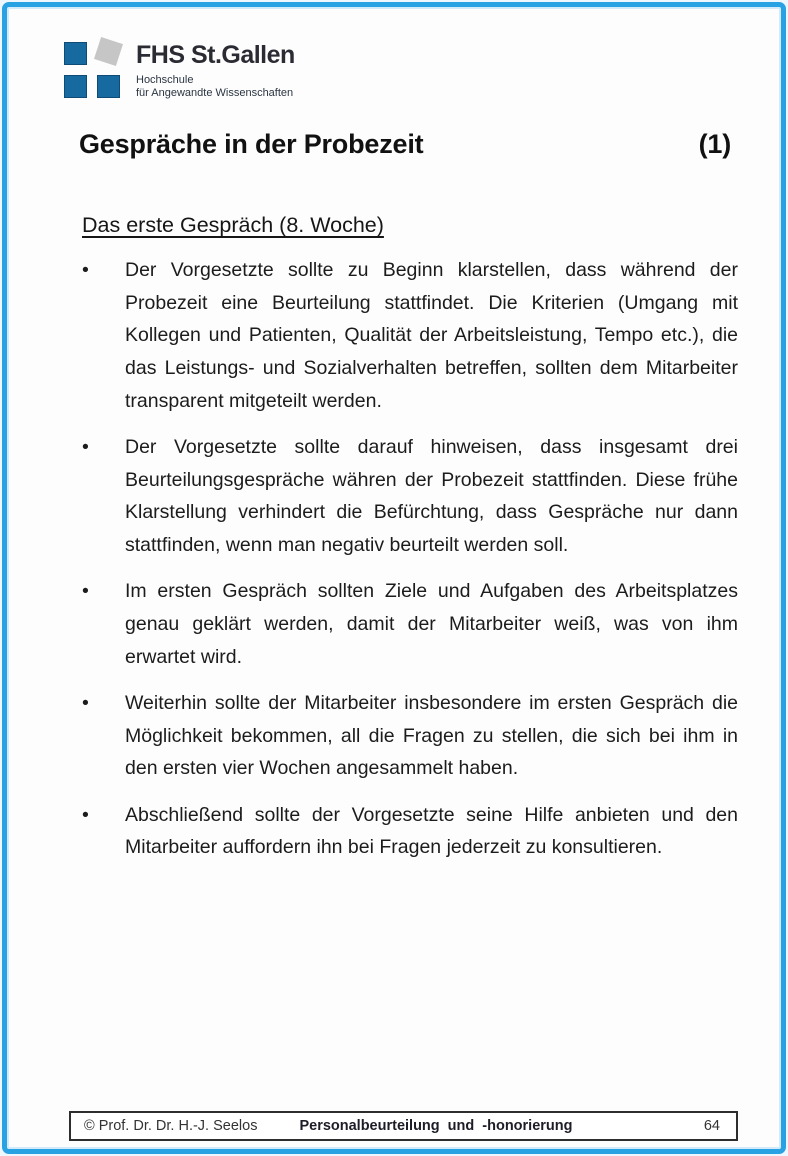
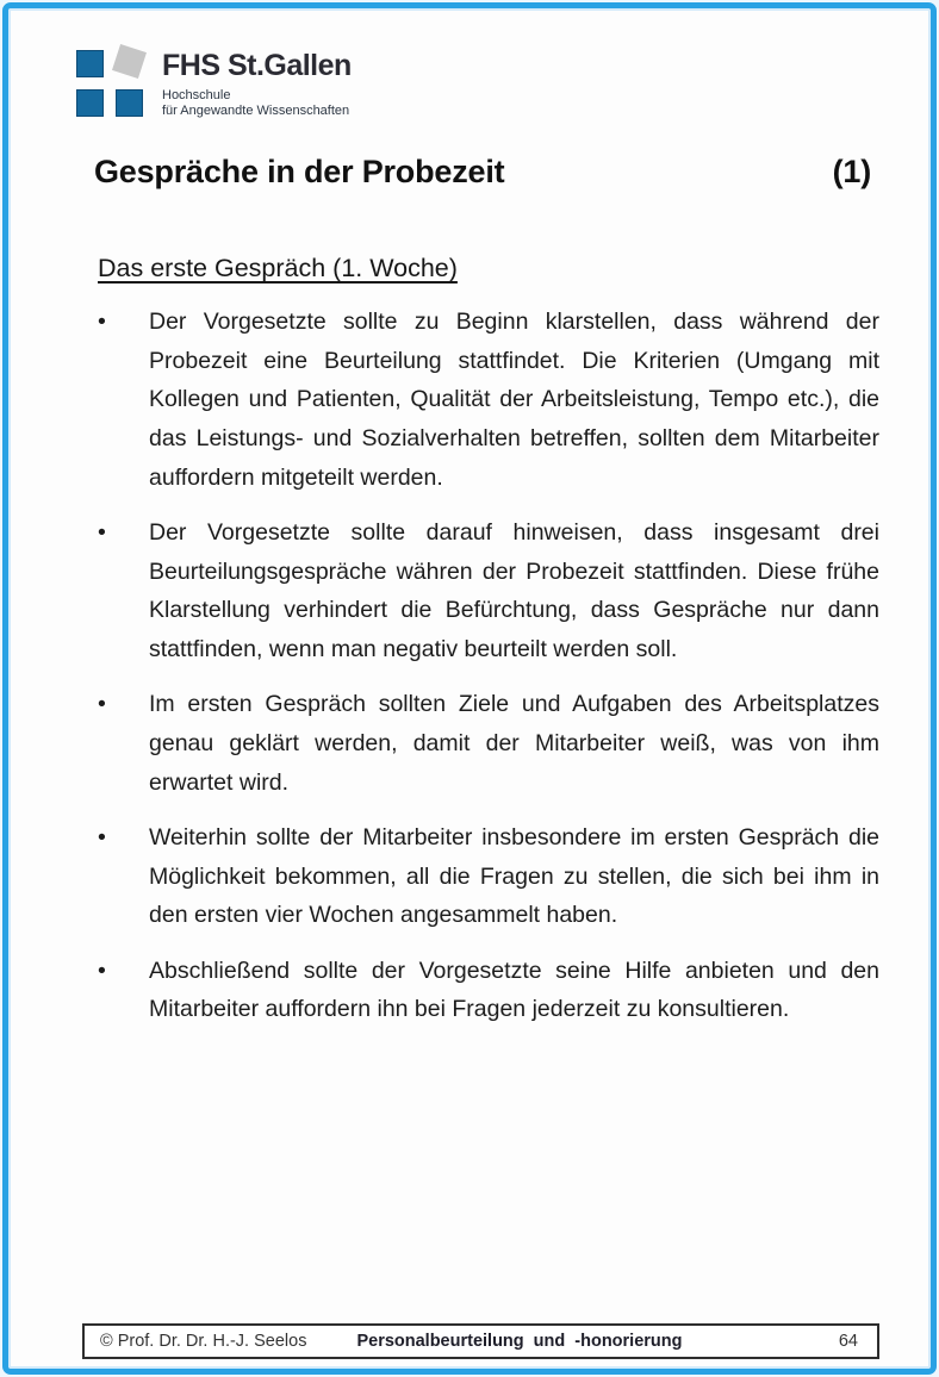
  FHS St.Gallen
  Hochschule
  für Angewandte Wissenschaften
  Gespräche in der Probezeit
  (1)
- Das erste Gespräch (8. Woche)
+ Das erste Gespräch (1. Woche)
  •
- Der Vorgesetzte sollte zu Beginn klarstellen, dass während der Probezeit eine Beurteilung stattfindet. Die Kriterien (Umgang mit Kollegen und Patienten, Qualität der Arbeitsleistung, Tempo etc.), die das Leistungs- und Sozialverhalten betreffen, sollten dem Mitarbeiter transparent mitgeteilt werden.
+ Der Vorgesetzte sollte zu Beginn klarstellen, dass während der Probezeit eine Beurteilung stattfindet. Die Kriterien (Umgang mit Kollegen und Patienten, Qualität der Arbeitsleistung, Tempo etc.), die das Leistungs- und Sozialverhalten betreffen, sollten dem Mitarbeiter auffordern mitgeteilt werden.
  •
  Der Vorgesetzte sollte darauf hinweisen, dass insgesamt drei Beurteilungsgespräche währen der Probezeit stattfinden. Diese frühe Klarstellung verhindert die Befürchtung, dass Gespräche nur dann stattfinden, wenn man negativ beurteilt werden soll.
  •
  Im ersten Gespräch sollten Ziele und Aufgaben des Arbeitsplatzes genau geklärt werden, damit der Mitarbeiter weiß, was von ihm erwartet wird.
  •
  Weiterhin sollte der Mitarbeiter insbesondere im ersten Gespräch die Möglichkeit bekommen, all die Fragen zu stellen, die sich bei ihm in den ersten vier Wochen angesammelt haben.
  •
  Abschließend sollte der Vorgesetzte seine Hilfe anbieten und den Mitarbeiter auffordern ihn bei Fragen jederzeit zu konsultieren.
  © Prof. Dr. Dr. H.-J. Seelos
  Personalbeurteilung und -honorierung
  64
